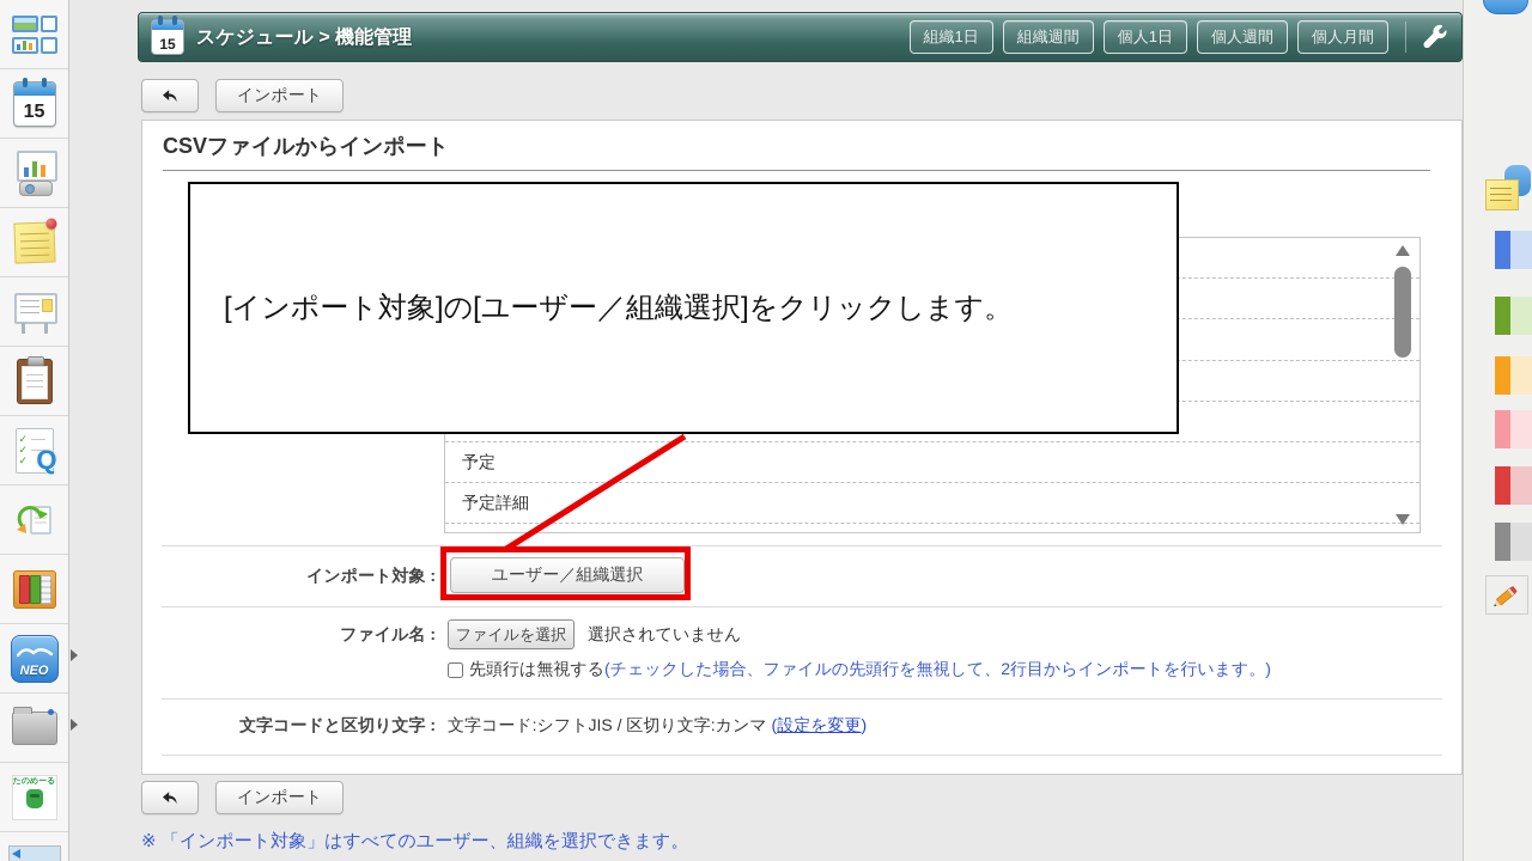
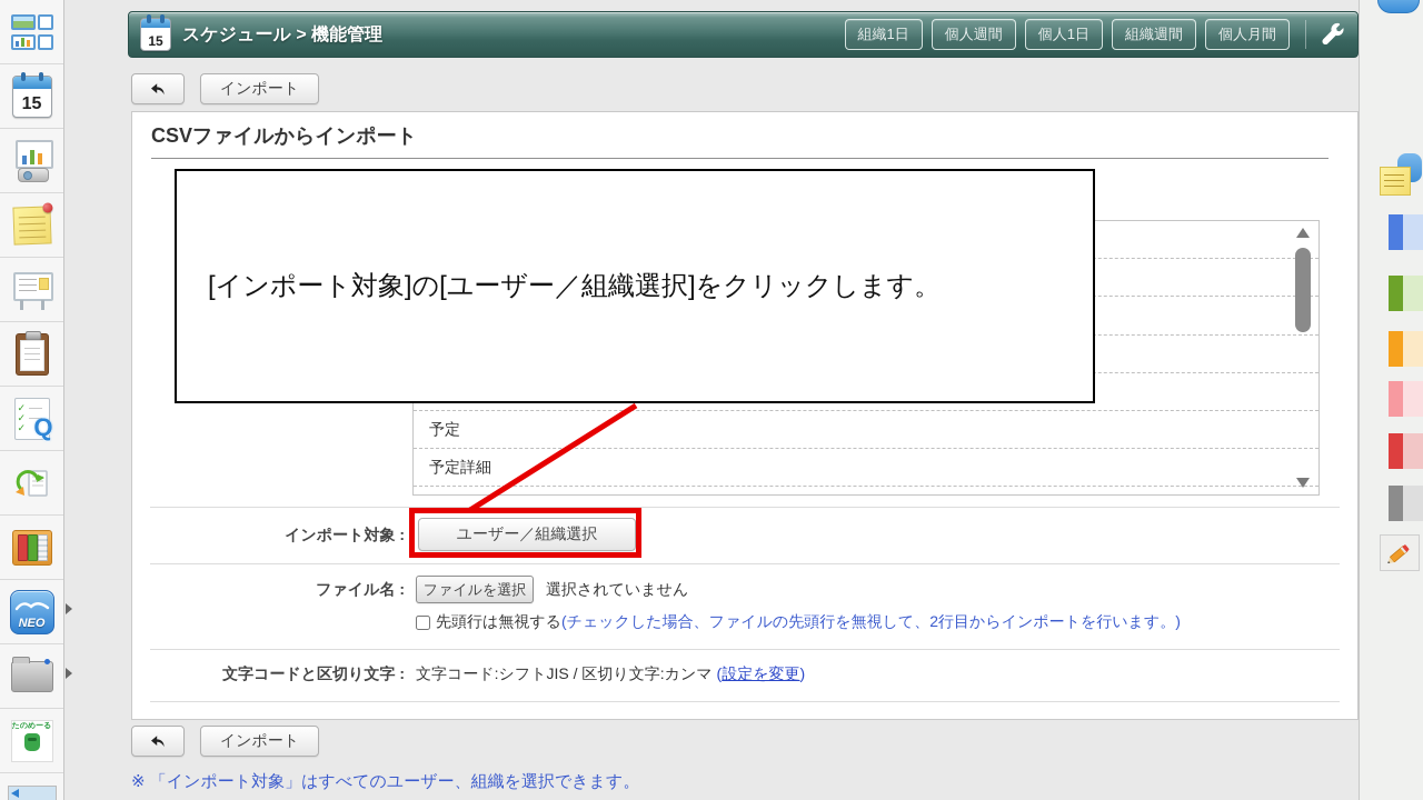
  15
  ✓
  ✓
  ✓
  Q
  NEO
  15
  スケジュール > 機能管理
  組織1日
- 組織週間
+ 個人週間
  個人1日
- 個人週間
+ 組織週間
  個人月間
  インポート
  CSVファイルからインポート
  予定
  予定詳細
  インポート対象 :
  ユーザー／組織選択
  ファイル名 :
  ファイルを選択
  選択されていません
  先頭行は無視する
  (チェックした場合、ファイルの先頭行を無視して、2行目からインポートを行います。)
  文字コードと区切り文字 :
  文字コード:シフトJIS / 区切り文字:カンマ (設定を変更)
  [インポート対象]の[ユーザー／組織選択]をクリックします。
  インポート
  ※ 「インポート対象」はすべてのユーザー、組織を選択できます。
